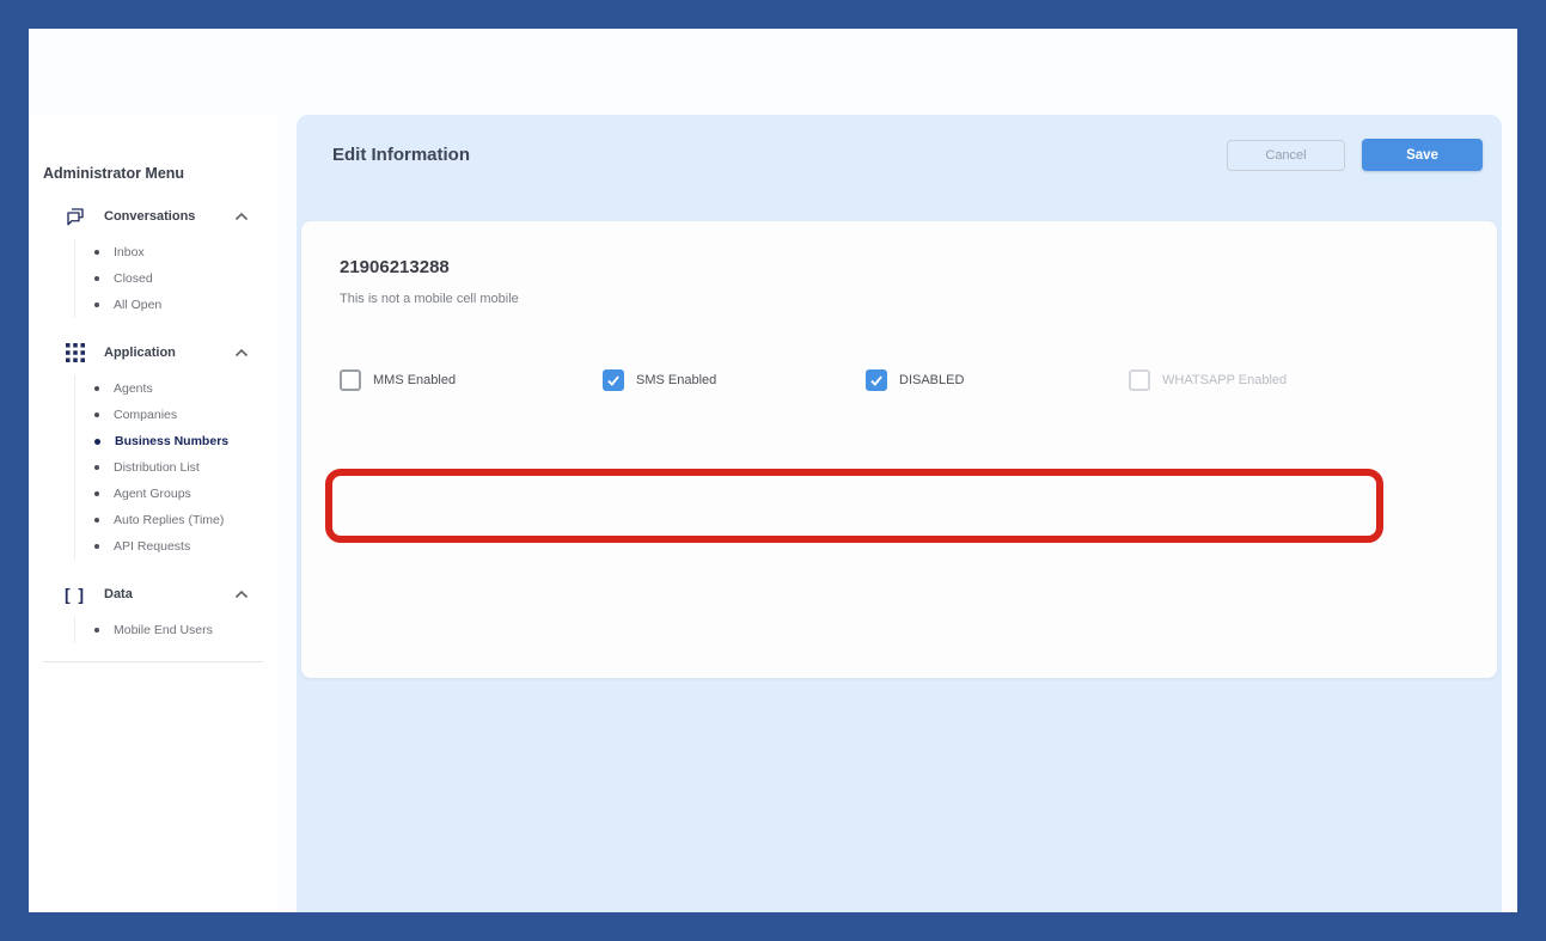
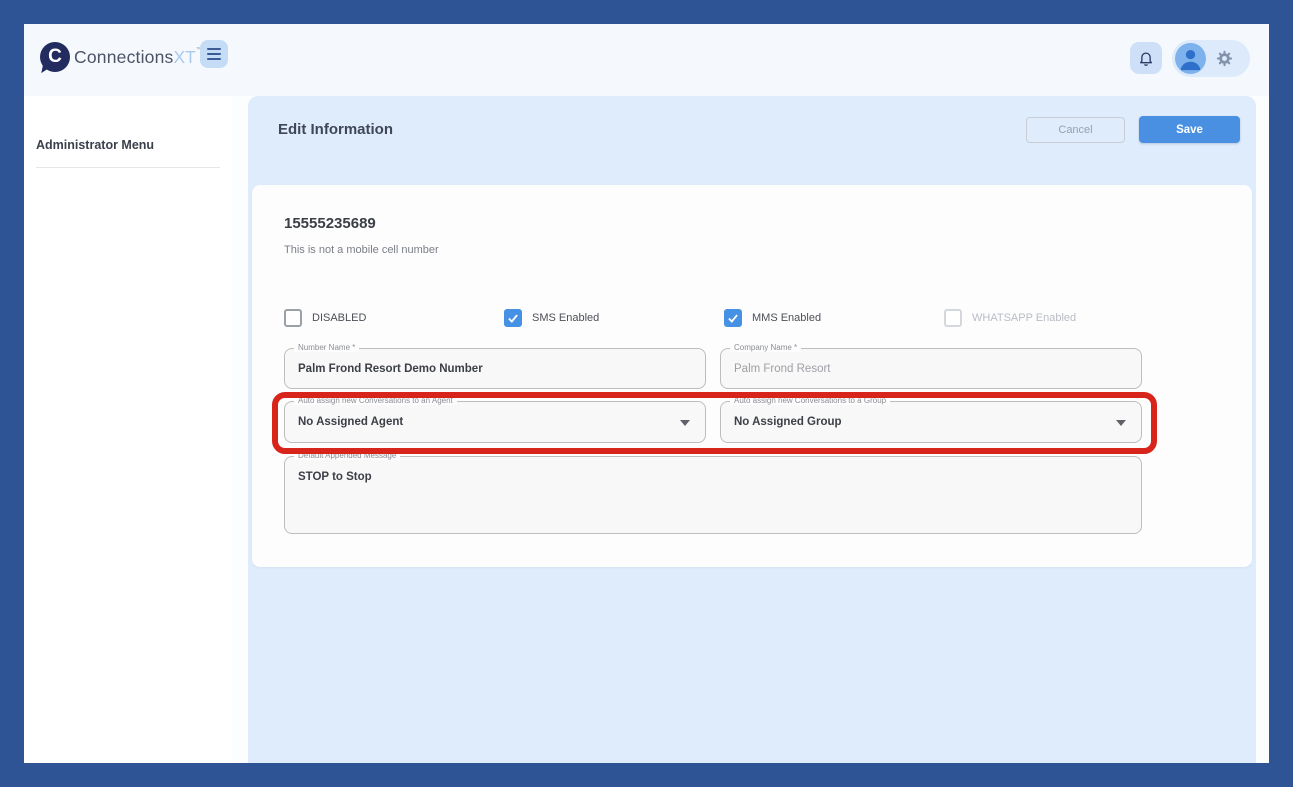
+ C
+ Connections
+ XT
  Administrator Menu
- Conversations
- Inbox
- Closed
- All Open
- Application
- Agents
- Companies
- Business Numbers
- Distribution List
- Agent Groups
- Auto Replies (Time)
- API Requests
- [ ]
- Data
- Mobile End Users
  Edit Information
  Cancel
  Save
- 21906213288
+ 15555235689
- This is not a mobile cell mobile
+ This is not a mobile cell number
- MMS Enabled
+ DISABLED
  SMS Enabled
- DISABLED
+ MMS Enabled
  WHATSAPP Enabled
+ Number Name *
+ Palm Frond Resort Demo Number
+ Company Name *
+ Palm Frond Resort
+ Auto assign new Conversations to an Agent
+ No Assigned Agent
+ Auto assign new Conversations to a Group
+ No Assigned Group
+ Default Appended Message
+ STOP to Stop
